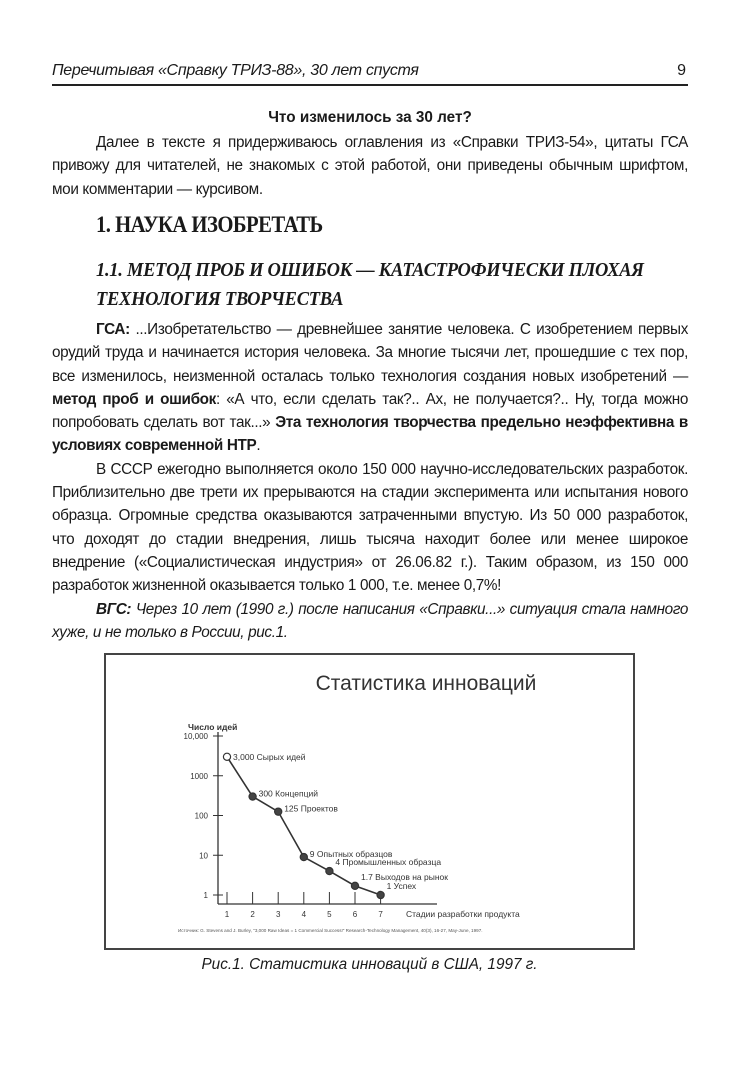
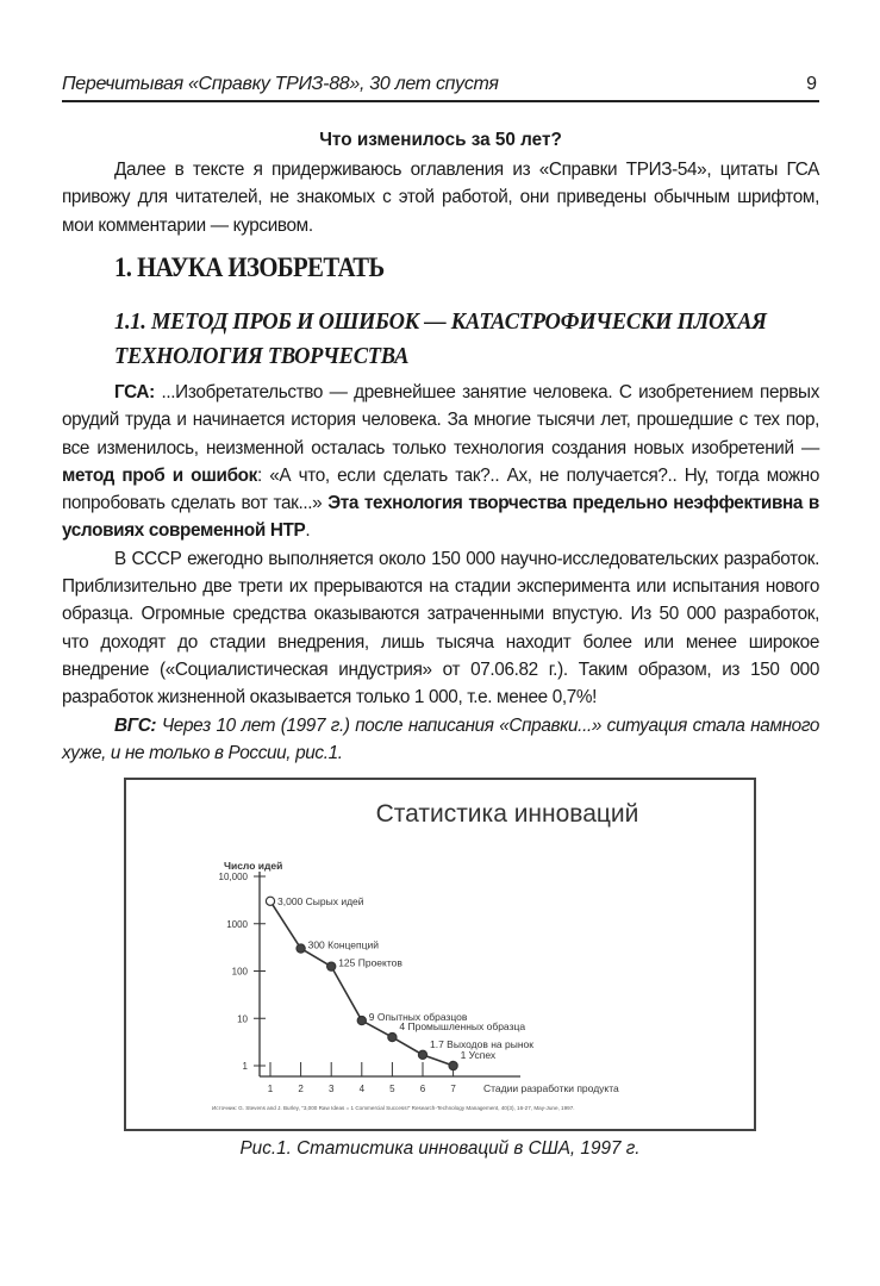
  Перечитывая «Справку ТРИЗ-88», 30 лет спустя
  9
- Что изменилось за 30 лет?
+ Что изменилось за 50 лет?
  Далее в тексте я придерживаюсь оглавления из «Справки ТРИЗ-54», цитаты ГСА привожу для читателей, не знакомых с этой работой, они приведены обычным шрифтом, мои комментарии — курсивом.
  1. НАУКА ИЗОБРЕТАТЬ
  1.1. МЕТОД ПРОБ И ОШИБОК — КАТАСТРОФИЧЕСКИ ПЛОХАЯ ТЕХНОЛОГИЯ ТВОРЧЕСТВА
  ГСА: ...Изобретательство — древнейшее занятие человека. С изобретением первых орудий труда и начинается история человека. За многие тысячи лет, прошедшие с тех пор, все изменилось, неизменной осталась только технология создания новых изобретений — метод проб и ошибок: «А что, если сделать так?.. Ах, не получается?.. Ну, тогда можно попробовать сделать вот так...» Эта технология творчества предельно неэффективна в условиях современной НТР.
- В СССР ежегодно выполняется около 150 000 научно-исследовательских разработок. Приблизительно две трети их прерываются на стадии эксперимента или испытания нового образца. Огромные средства оказываются затраченными впустую. Из 50 000 разработок, что доходят до стадии внедрения, лишь тысяча находит более или менее широкое внедрение («Социалистическая индустрия» от 26.06.82 г.). Таким образом, из 150 000 разработок жизненной оказывается только 1 000, т.е. менее 0,7%!
+ В СССР ежегодно выполняется около 150 000 научно-исследовательских разработок. Приблизительно две трети их прерываются на стадии эксперимента или испытания нового образца. Огромные средства оказываются затраченными впустую. Из 50 000 разработок, что доходят до стадии внедрения, лишь тысяча находит более или менее широкое внедрение («Социалистическая индустрия» от 07.06.82 г.). Таким образом, из 150 000 разработок жизненной оказывается только 1 000, т.е. менее 0,7%!
- ВГС: Через 10 лет (1990 г.) после написания «Справки...» ситуация стала намного хуже, и не только в России, рис.1.
+ ВГС: Через 10 лет (1997 г.) после написания «Справки...» ситуация стала намного хуже, и не только в России, рис.1.
  Статистика инноваций
  Число идей
  Стадии разработки продукта
  1
  10
  100
  1000
  10,000
  1
  2
  3
  4
  5
  6
  7
  3,000 Сырых идей
  300 Концепций
  125 Проектов
  9 Опытных образцов
  4 Промышленных образца
  1.7 Выходов на рынок
  1 Успех
  Рис.1. Статистика инноваций в США, 1997 г.
